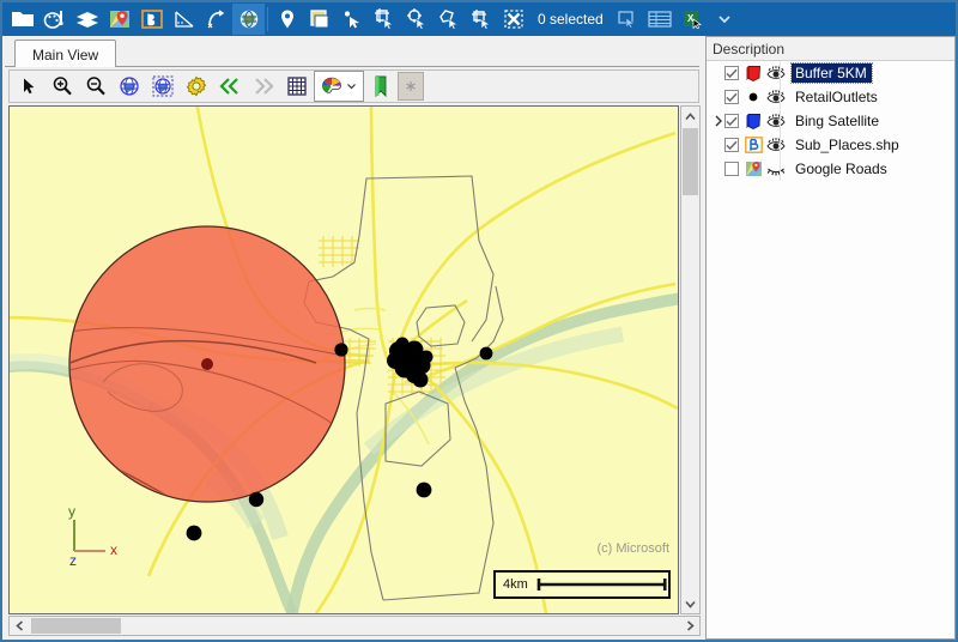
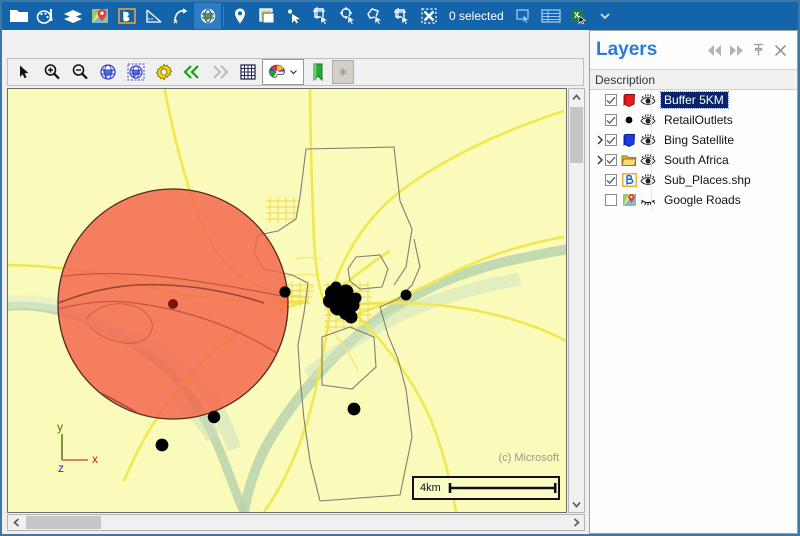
  0 selected
  X
- Main View
  (c) Microsoft
  y
  x
  z
  4km
+ Layers
  Description
  Buffer 5KM
  RetailOutlets
  Bing Satellite
+ South Africa
  Sub_Places.shp
  Google Roads
